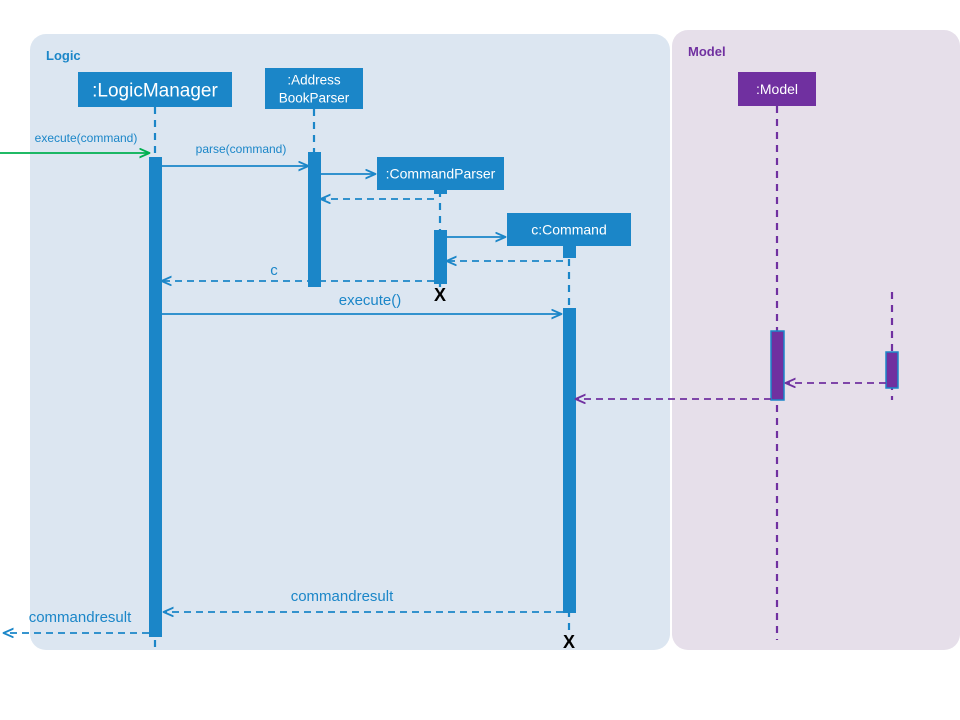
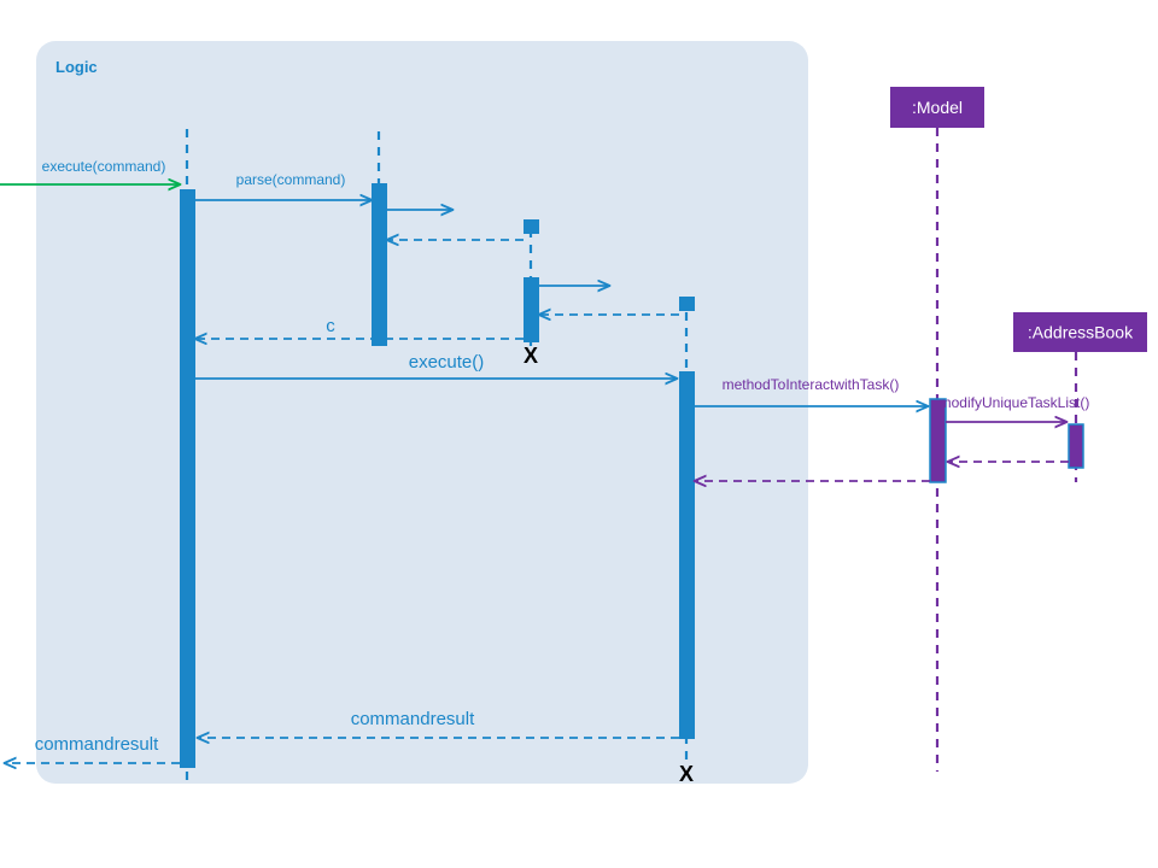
  Logic
- Model
  execute(command)
  parse(command)
  c
  execute()
+ methodToInteractwithTask()
+ modifyUniqueTaskList()
  commandresult
  commandresult
- :LogicManager
- :Address
- BookParser
- :CommandParser
- c:Command
  :Model
+ :AddressBook
  X
  X
